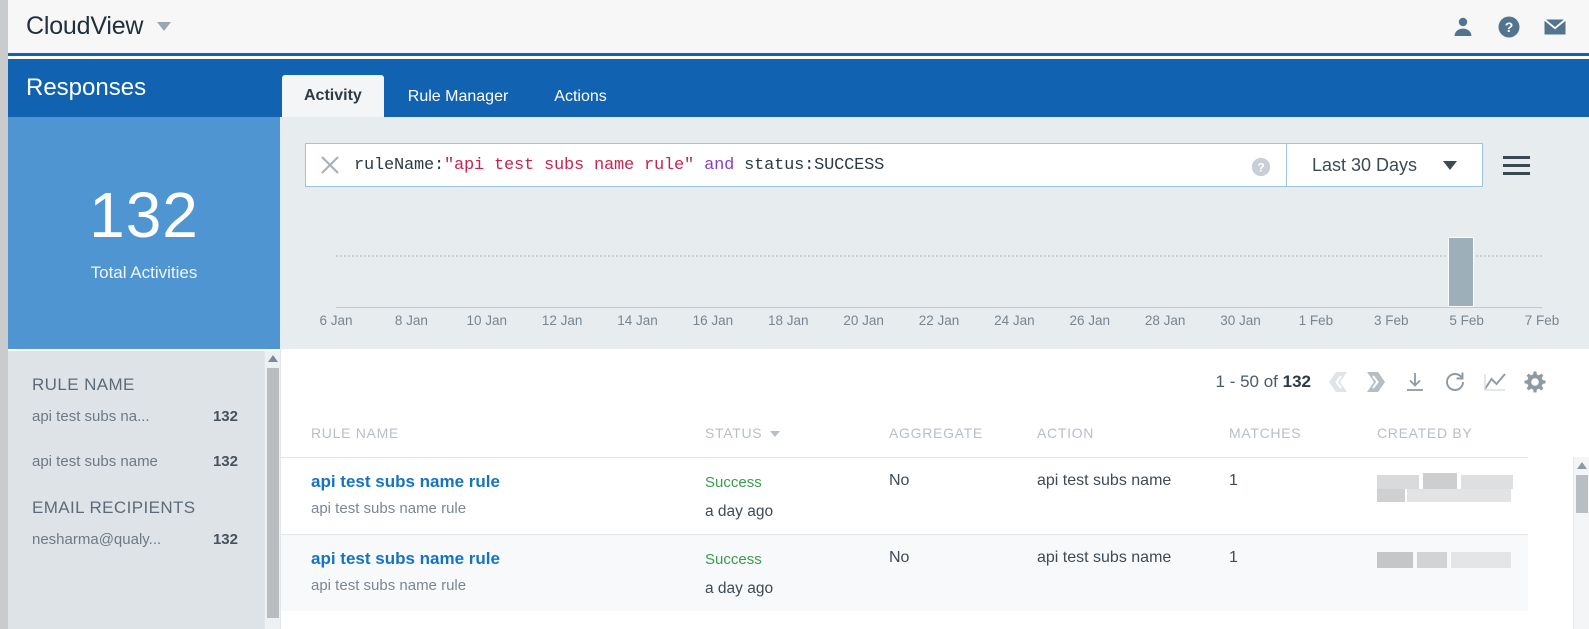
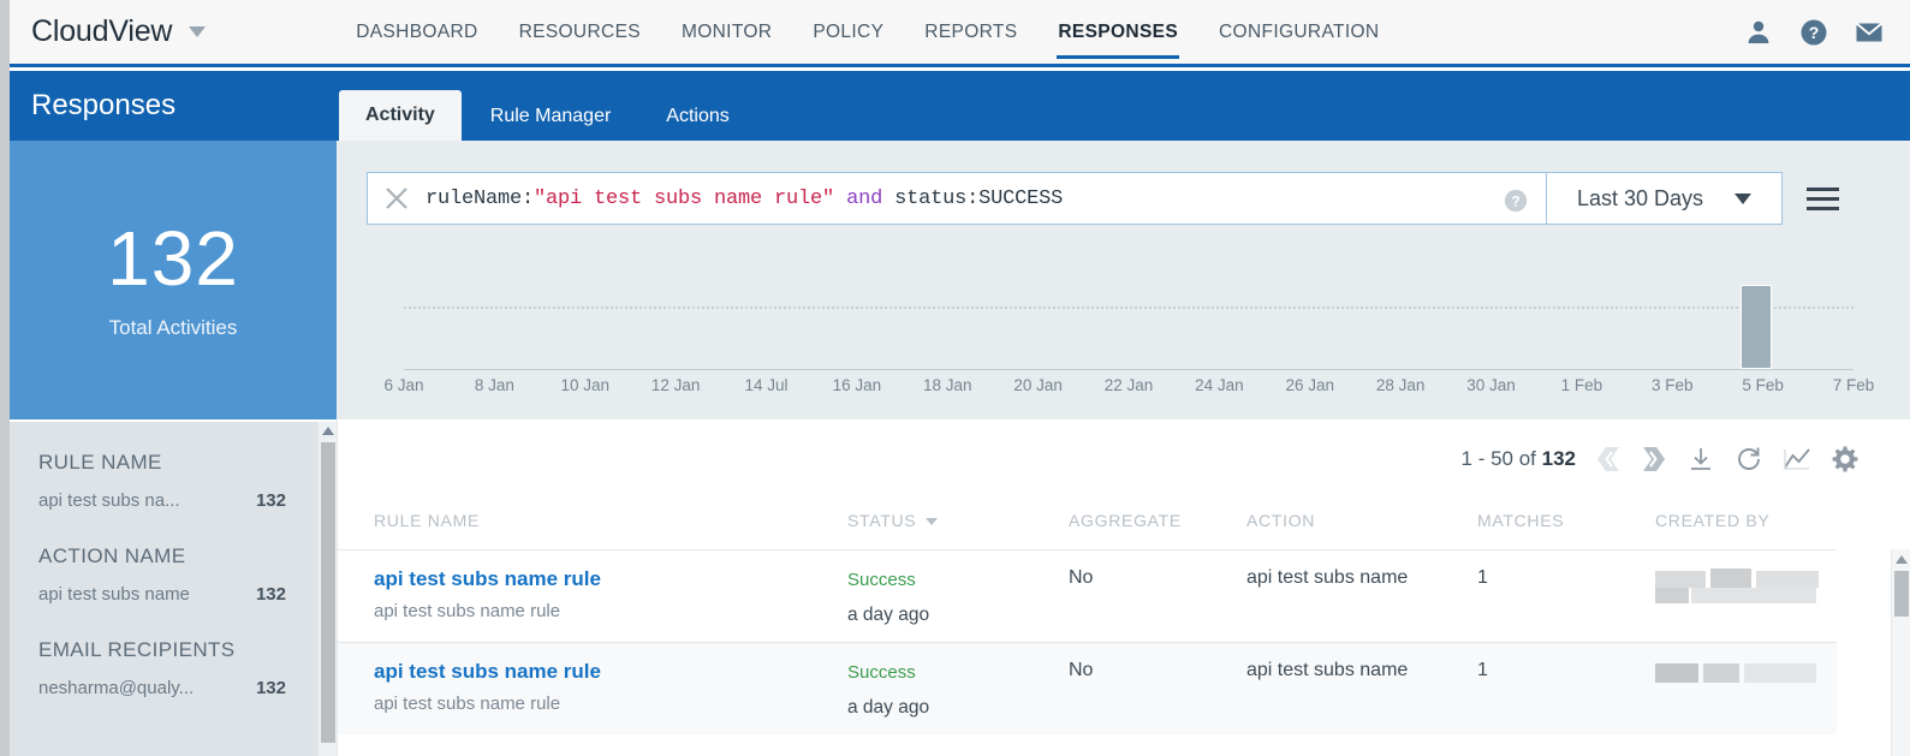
  CloudView
+ DASHBOARD
+ RESOURCES
+ MONITOR
+ POLICY
+ REPORTS
+ RESPONSES
+ CONFIGURATION
  ?
  Responses
  132
  Total Activities
  RULE NAME
  api test subs na...
  132
+ ACTION NAME
  api test subs name
  132
  EMAIL RECIPIENTS
  nesharma@qualy...
  132
  Activity
  Rule Manager
  Actions
  ruleName:"api test subs name rule" and status:SUCCESS
  ?
  Last 30 Days
  6 Jan
  8 Jan
  10 Jan
  12 Jan
- 14 Jan
+ 14 Jul
  16 Jan
  18 Jan
  20 Jan
  22 Jan
  24 Jan
  26 Jan
  28 Jan
  30 Jan
  1 Feb
  3 Feb
  5 Feb
  7 Feb
  1 - 50 of 132
  RULE NAME
  STATUS
  AGGREGATE
  ACTION
  MATCHES
  CREATED BY
  api test subs name rule
  api test subs name rule
  Success
  a day ago
  No
  api test subs name
  1
  api test subs name rule
  api test subs name rule
  Success
  a day ago
  No
  api test subs name
  1
